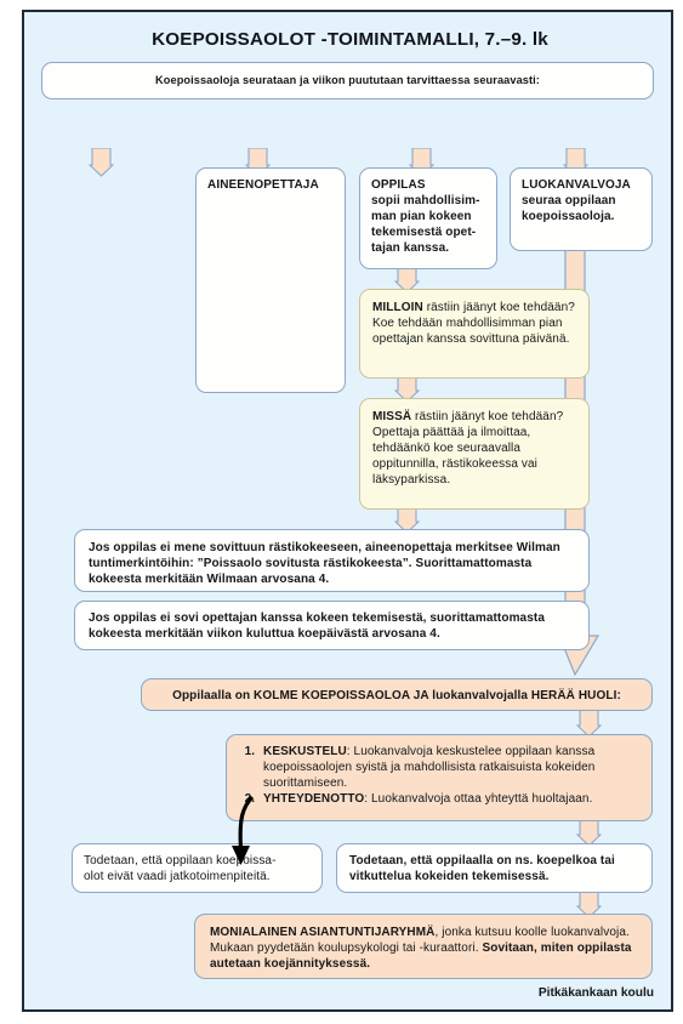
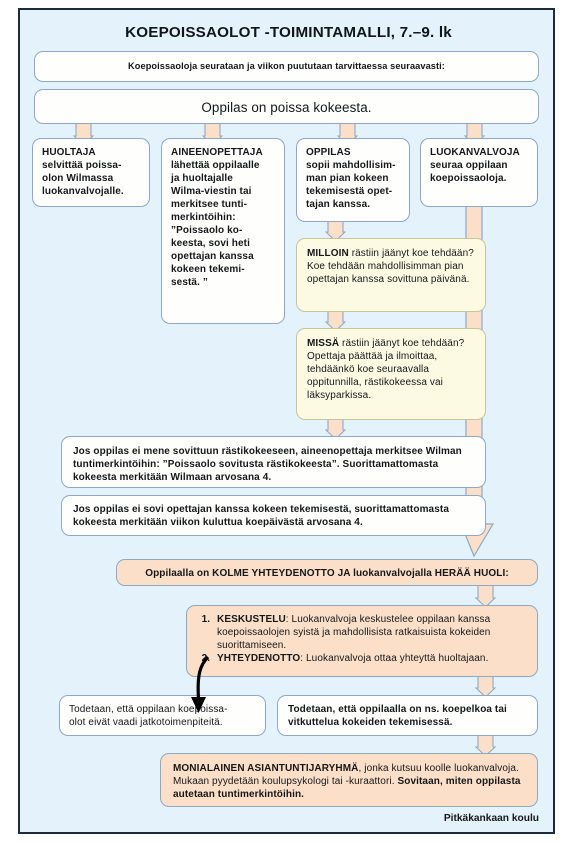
  KOEPOISSAOLOT -TOIMINTAMALLI, 7.–9. lk
  Koepoissaoloja seurataan ja viikon puututaan tarvittaessa seuraavasti:
+ Oppilas on poissa kokeesta.
+ HUOLTAJA
+ selvittää poissa-
+ olon Wilmassa
+ luokanvalvojalle.
  AINEENOPETTAJA
+ lähettää oppilaalle
+ ja huoltajalle
+ Wilma-viestin tai
+ merkitsee tunti-
+ merkintöihin:
+ ”Poissaolo ko-
+ keesta, sovi heti
+ opettajan kanssa
+ kokeen tekemi-
+ sestä. ”
  OPPILAS
  sopii mahdollisim-
  man pian kokeen
  tekemisestä opet-
  tajan kanssa.
  LUOKANVALVOJA
  seuraa oppilaan
  koepoissaoloja.
  MILLOIN rästiin jäänyt koe tehdään? Koe tehdään mahdollisimman pian opettajan kanssa sovittuna päivänä.
  MISSÄ rästiin jäänyt koe tehdään? Opettaja päättää ja ilmoittaa, tehdäänkö koe seuraavalla oppitunnilla, rästikokeessa vai läksyparkissa.
  Jos oppilas ei mene sovittuun rästikokeeseen, aineenopettaja merkitsee Wilman tuntimerkintöihin: ”Poissaolo sovitusta rästikokeesta”. Suorittamattomasta kokeesta merkitään Wilmaan arvosana 4.
  Jos oppilas ei sovi opettajan kanssa kokeen tekemisestä, suorittamattomasta kokeesta merkitään viikon kuluttua koepäivästä arvosana 4.
- Oppilaalla on KOLME KOEPOISSAOLOA JA luokanvalvojalla HERÄÄ HUOLI:
+ Oppilaalla on KOLME YHTEYDENOTTO JA luokanvalvojalla HERÄÄ HUOLI:
  KESKUSTELU: Luokanvalvoja keskustelee oppilaan kanssa koepoissaolojen syistä ja mahdollisista ratkaisuista kokeiden suorittamiseen.
  YHTEYDENOTTO: Luokanvalvoja ottaa yhteyttä huoltajaan.
  Todetaan, että oppilaan koeoissa-
  olot eivät vaadi jatkotoimenpiteitä.
  Todetaan, että oppilaalla on ns. koepelkoa tai vitkuttelua kokeiden tekemisessä.
- MONIALAINEN ASIANTUNTIJARYHMÄ, jonka kutsuu koolle luokanvalvoja. Mukaan pyydetään koulupsykologi tai -kuraattori. Sovitaan, miten oppilasta autetaan koejännityksessä.
+ MONIALAINEN ASIANTUNTIJARYHMÄ, jonka kutsuu koolle luokanvalvoja. Mukaan pyydetään koulupsykologi tai -kuraattori. Sovitaan, miten oppilasta autetaan tuntimerkintöihin.
  Pitkäkankaan koulu
